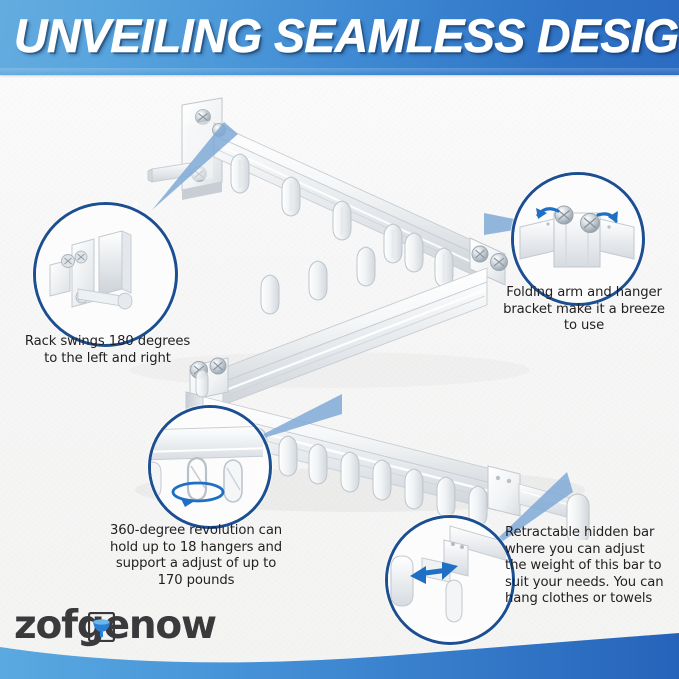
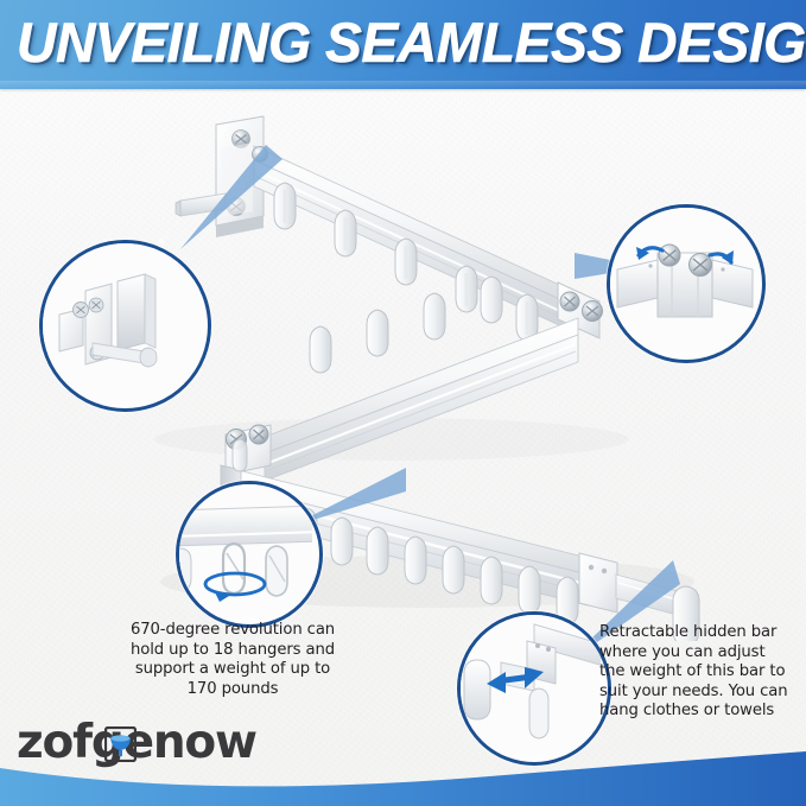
  UNVEILING SEAMLESS DESIG
- Rack swings 180 degrees
- to the left and right
- Folding arm and hanger
- bracket make it a breeze
- to use
- 360-degree revolution can
+ 670-degree revolution can
  hold up to 18 hangers and
- support a adjust of up to
+ support a weight of up to
  170 pounds
  Retractable hidden bar
  where you can adjust
  the weight of this bar to
  suit your needs. You can
  hang clothes or towels
  zofgenow
